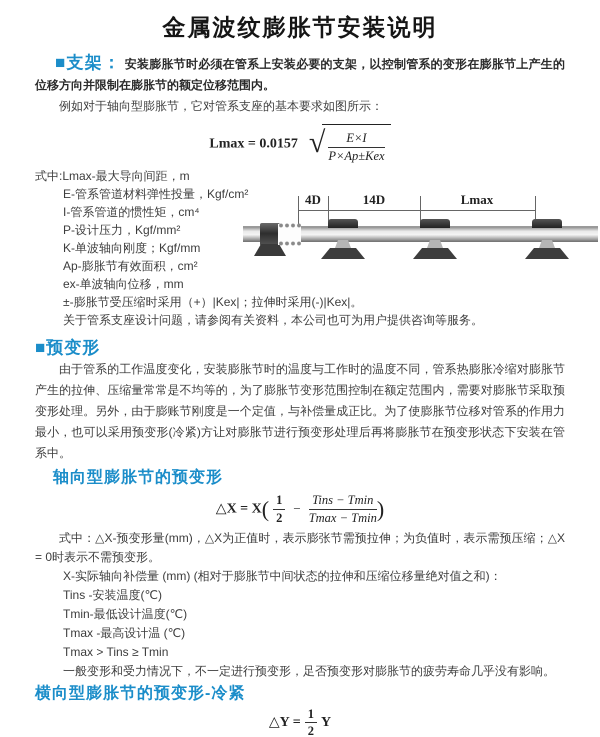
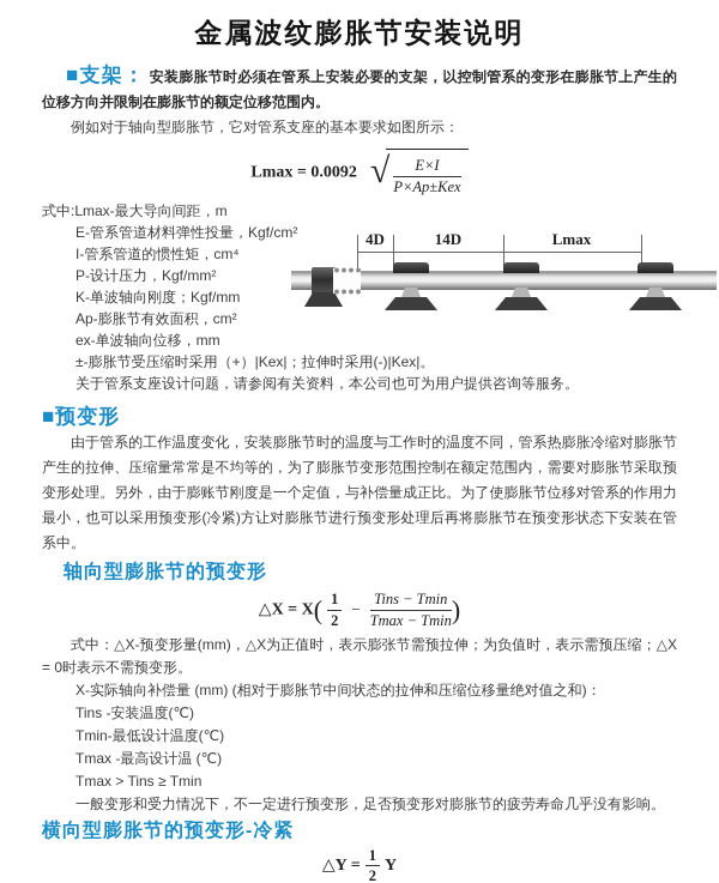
  金属波纹膨胀节安装说明
  ■支架： 安装膨胀节时必须在管系上安装必要的支架，以控制管系的变形在膨胀节上产生的位移方向并限制在膨胀节的额定位移范围内。
  例如对于轴向型膨胀节，它对管系支座的基本要求如图所示：
- Lmax = 0.0157 √
+ Lmax = 0.0092 √
  E×I
  P×Ap±Kex
  式中:Lmax-最大导向间距，m
  E-管系管道材料弹性投量，Kgf/cm²
  I-管系管道的惯性矩，cm⁴
  P-设计压力，Kgf/mm²
  K-单波轴向刚度；Kgf/mm
  Ap-膨胀节有效面积，cm²
  ex-单波轴向位移，mm
  ±-膨胀节受压缩时采用（+）|Kex|；拉伸时采用(-)|Kex|。
  关于管系支座设计问题，请参阅有关资料，本公司也可为用户提供咨询等服务。
  4D
  14D
  Lmax
  ■预变形
  由于管系的工作温度变化，安装膨胀节时的温度与工作时的温度不同，管系热膨胀冷缩对膨胀节产生的拉伸、压缩量常常是不均等的，为了膨胀节变形范围控制在额定范围内，需要对膨胀节采取预变形处理。另外，由于膨账节刚度是一个定值，与补偿量成正比。为了使膨胀节位移对管系的作用力最小，也可以采用预变形(冷紧)方让对膨胀节进行预变形处理后再将膨胀节在预变形状态下安装在管系中。
  轴向型膨胀节的预变形
  △X = X(
  1
  2
  −
  Tins − Tmin
  Tmax − Tmin
  )
  式中：△X-预变形量(mm)，△X为正值时，表示膨张节需预拉伸；为负值时，表示需预压缩；△X = 0时表示不需预变形。
  X-实际轴向补偿量 (mm) (相对于膨胀节中间状态的拉伸和压缩位移量绝对值之和)：
  Tins -安装温度(℃)
  Tmin-最低设计温度(℃)
  Tmax -最高设计温 (℃)
  Tmax > Tins ≥ Tmin
  一般变形和受力情况下，不一定进行预变形，足否预变形对膨胀节的疲劳寿命几乎没有影响。
  横向型膨胀节的预变形-冷紧
  △Y =
  1
  2
  Y
